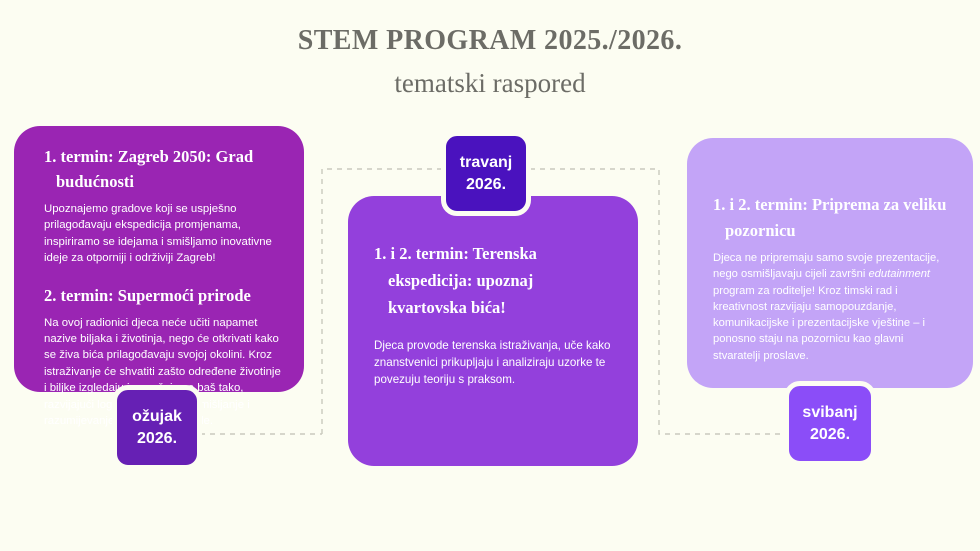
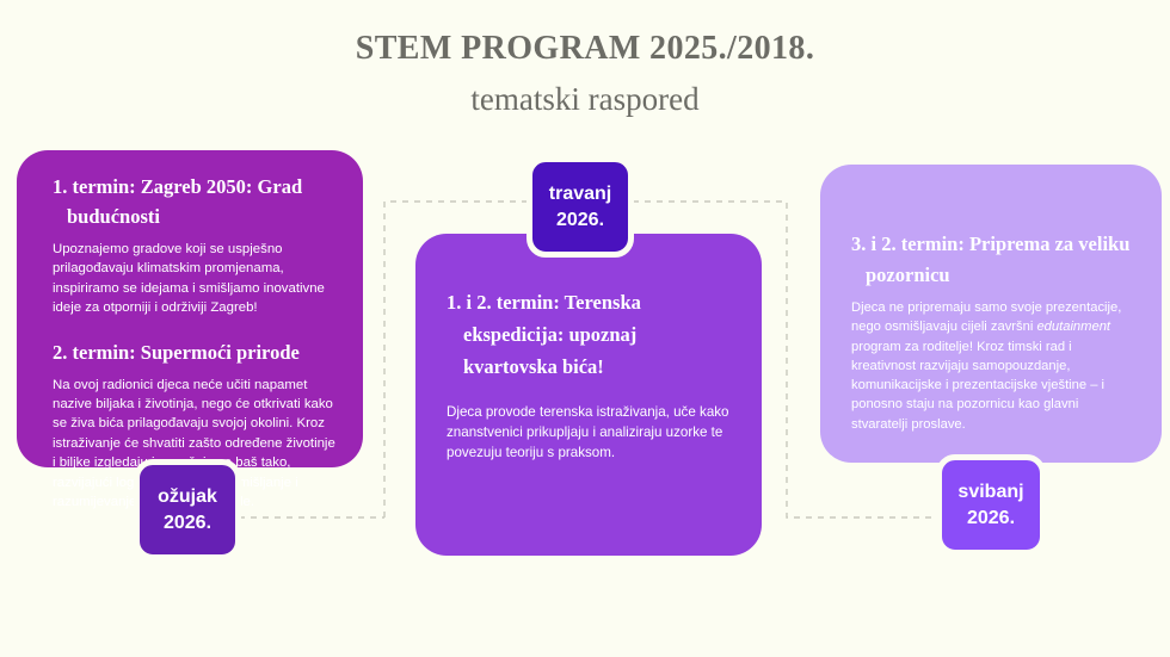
- STEM PROGRAM 2025./2026.
+ STEM PROGRAM 2025./2018.
  tematski raspored
  1. termin: Zagreb 2050: Grad budućnosti
- Upoznajemo gradove koji se uspješno prilagođavaju ekspedicija promjenama, inspiriramo se idejama i smišljamo inovativne ideje za otporniji i održiviji Zagreb!
+ Upoznajemo gradove koji se uspješno prilagođavaju klimatskim promjenama, inspiriramo se idejama i smišljamo inovativne ideje za otporniji i održiviji Zagreb!
  2. termin: Supermoći prirode
  Na ovoj radionici djeca neće učiti napamet nazive biljaka i životinja, nego će otkrivati kako se živa bića prilagođavaju svojoj okolini. Kroz istraživanje će shvatiti zašto određene životinje i biljke izgleda baš tako, razvijajući logmišljanje i razumijevanje.
  1. i 2. termin: Terenska ekspedicija: upoznaj kvartovska bića!
  Djeca provode terenska istraživanja, uče kako znanstvenici prikupljaju i analiziraju uzorke te povezuju teoriju s praksom.
- 1. i 2. termin: Priprema za veliku pozornicu
+ 3. i 2. termin: Priprema za veliku pozornicu
  Djeca ne pripremaju samo svoje prezentacije, nego osmišljavaju cijeli završni edutainment program za roditelje! Kroz timski rad i kreativnost razvijaju samopouzdanje, komunikacijske i prezentacijske vještine – i ponosno staju na pozornicu kao glavni stvaratelji proslave.
  ožujak
  2026.
  travanj
  2026.
  svibanj
  2026.
